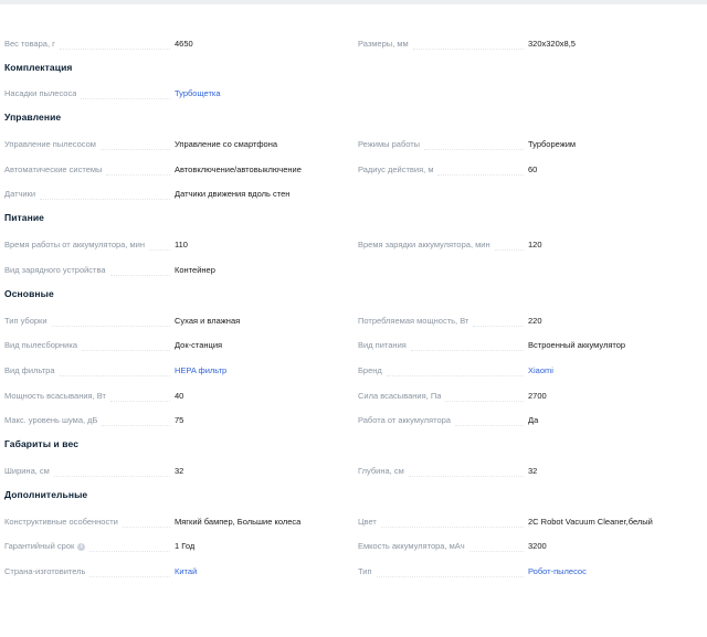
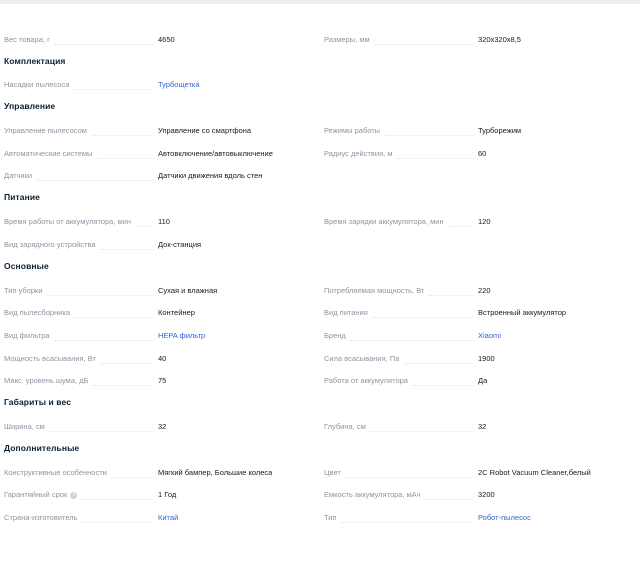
  Вес товара, г
  4650
  Размеры, мм
  320x320x8,5
  Комплектация
  Насадки пылесоса
  Турбощетка
  Управление
  Управление пылесосом
  Управление со смартфона
  Автоматические системы
  Автовключение/автовыключение
  Датчики
  Датчики движения вдоль стен
  Режимы работы
  Турборежим
  Радиус действия, м
  60
  Питание
  Время работы от аккумулятора, мин
  110
  Вид зарядного устройства
- Контейнер
+ Док-станция
  Время зарядки аккумулятора, мин
  120
  Основные
  Тип уборки
  Сухая и влажная
  Вид пылесборника
- Док-станция
+ Контейнер
  Вид фильтра
  HEPA фильтр
  Мощность всасывания, Вт
  40
  Макс. уровень шума, дБ
  75
  Потребляемая мощность, Вт
  220
  Вид питания
  Встроенный аккумулятор
  Бренд
  Xiaomi
  Сила всасывания, Па
- 2700
+ 1900
  Работа от аккумулятора
  Да
  Габариты и вес
  Ширина, см
  32
  Глубина, см
  32
  Дополнительные
  Конструктивные особенности
  Мягкий бампер, Большие колеса
  Гарантийный срок
  1 Год
  Страна-изготовитель
  Китай
  Цвет
  2C Robot Vacuum Cleaner,белый
  Емкость аккумулятора, мАч
  3200
  Тип
  Робот-пылесос
